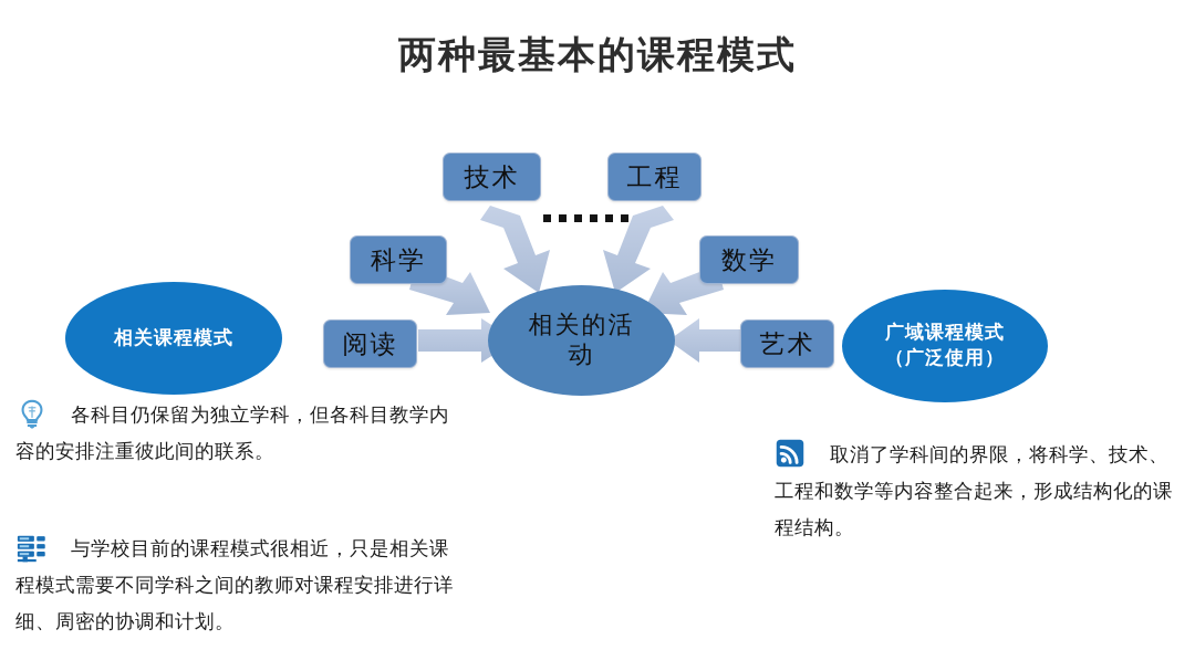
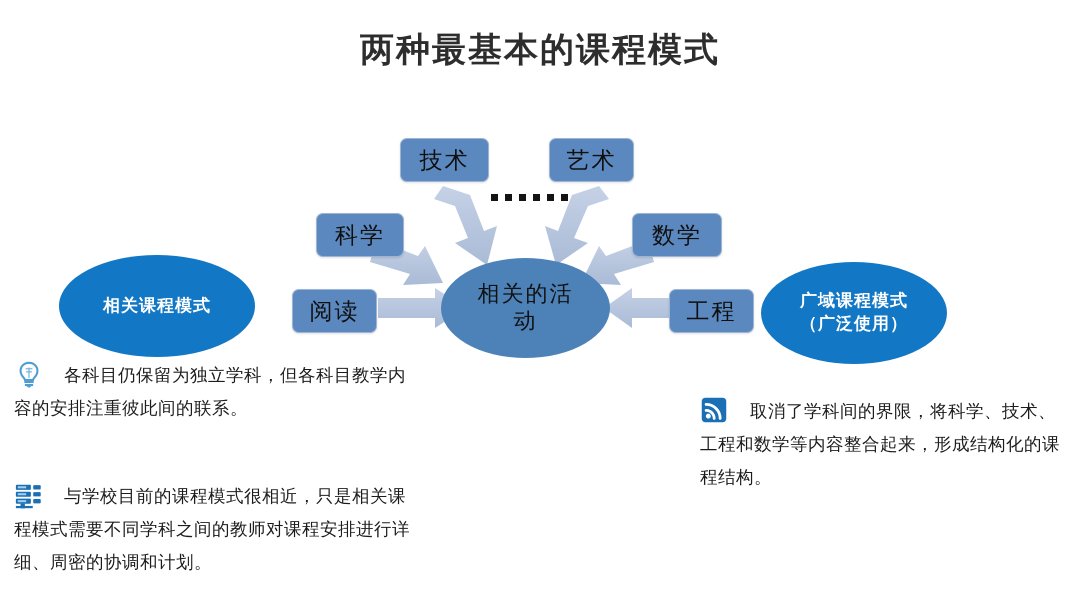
  两种最基本的课程模式
  技术
- 工程
+ 艺术
  科学
  数学
  阅读
- 艺术
+ 工程
  相关的活动
  相关课程模式
  广域课程模式
  （广泛使用）
  各科目仍保留为独立学科，但各科目教学内容的安排注重彼此间的联系。
  与学校目前的课程模式很相近，只是相关课程模式需要不同学科之间的教师对课程安排进行详细、周密的协调和计划。
  取消了学科间的界限，将科学、技术、工程和数学等内容整合起来，形成结构化的课程结构。
